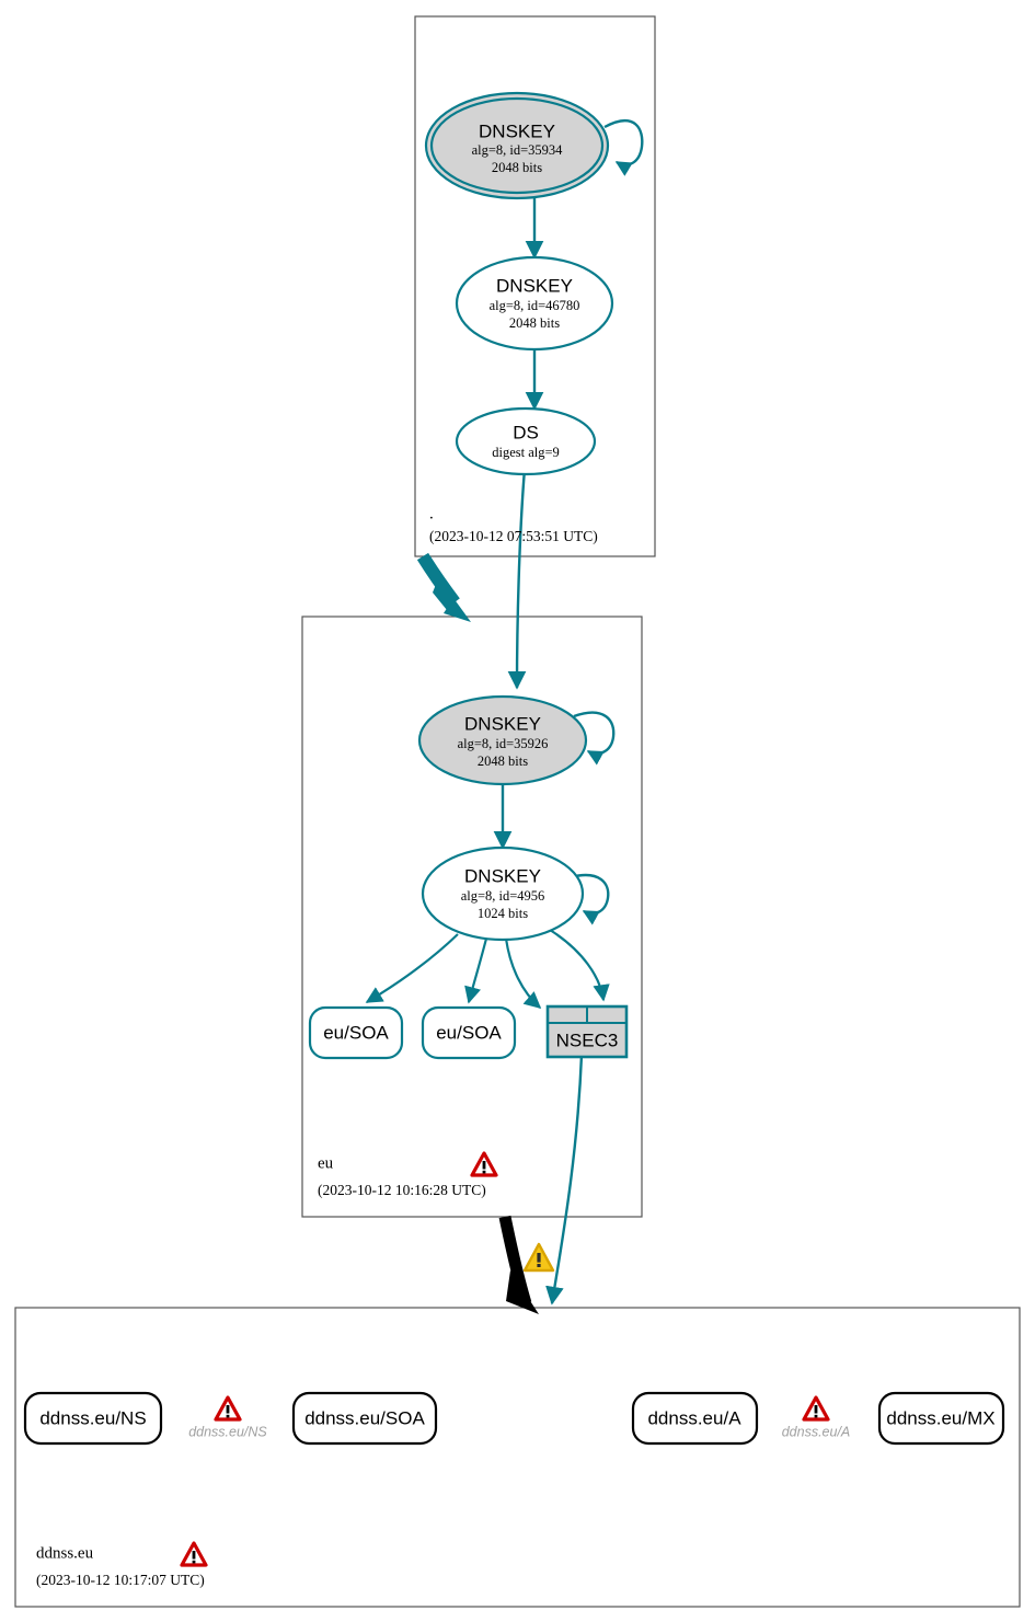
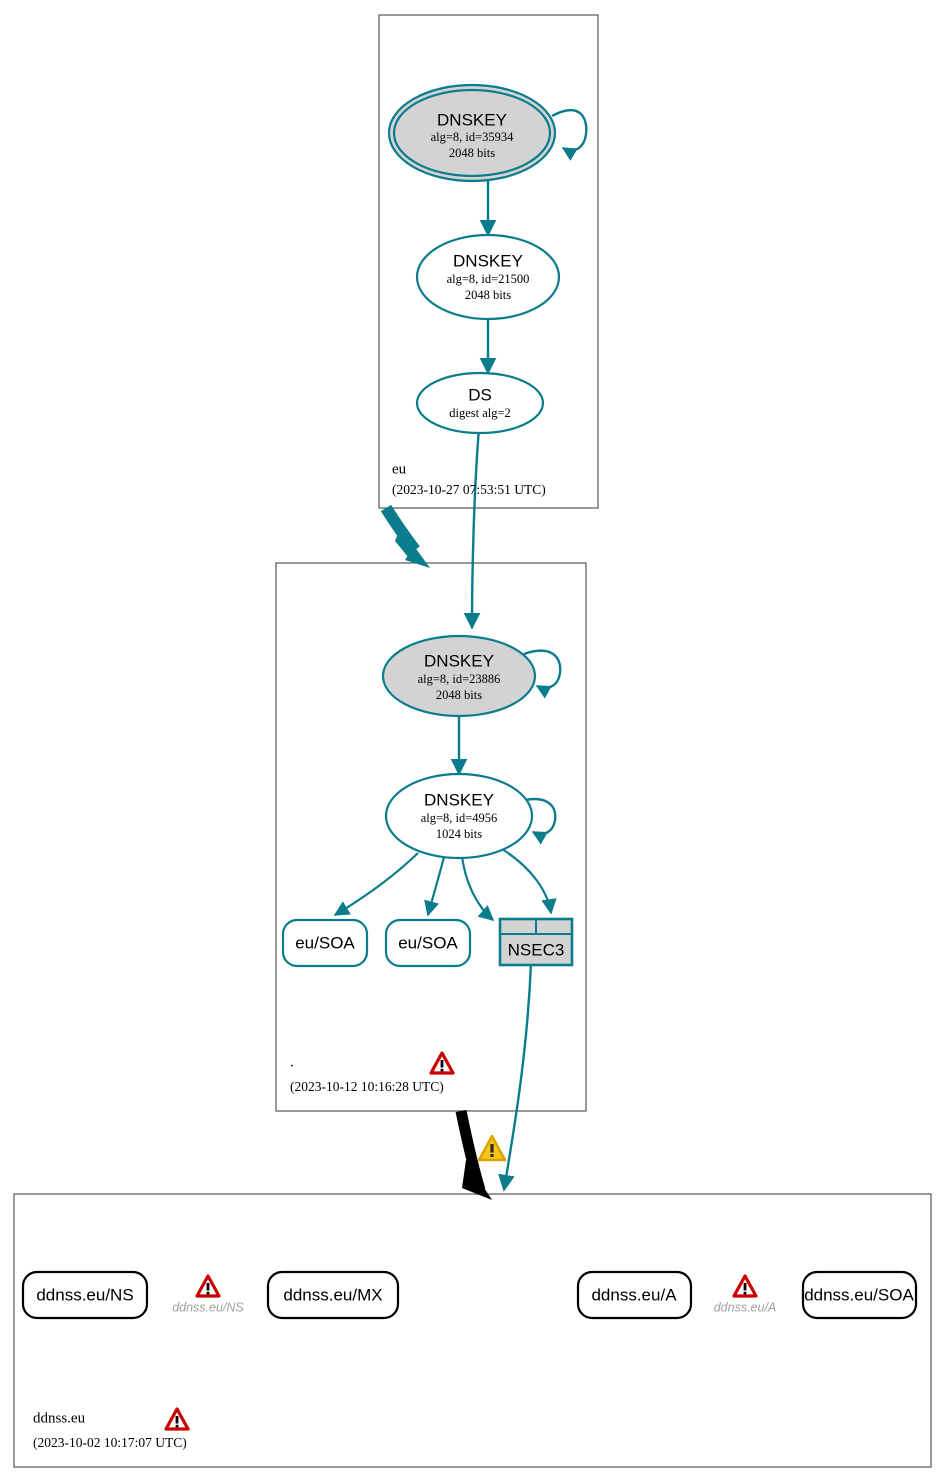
  DNSKEY
  alg=8, id=35934
  2048 bits
  DNSKEY
- alg=8, id=46780
+ alg=8, id=21500
  2048 bits
  DS
- digest alg=9
+ digest alg=2
- .
+ eu
- (2023-10-12 07:53:51 UTC)
+ (2023-10-27 07:53:51 UTC)
  DNSKEY
- alg=8, id=35926
+ alg=8, id=23886
  2048 bits
  DNSKEY
  alg=8, id=4956
  1024 bits
  eu/SOA
  eu/SOA
  NSEC3
- eu
+ .
  (2023-10-12 10:16:28 UTC)
  ddnss.eu/NS
  ddnss.eu/NS
- ddnss.eu/SOA
+ ddnss.eu/MX
  ddnss.eu/A
  ddnss.eu/A
- ddnss.eu/MX
+ ddnss.eu/SOA
  ddnss.eu
- (2023-10-12 10:17:07 UTC)
+ (2023-10-02 10:17:07 UTC)
